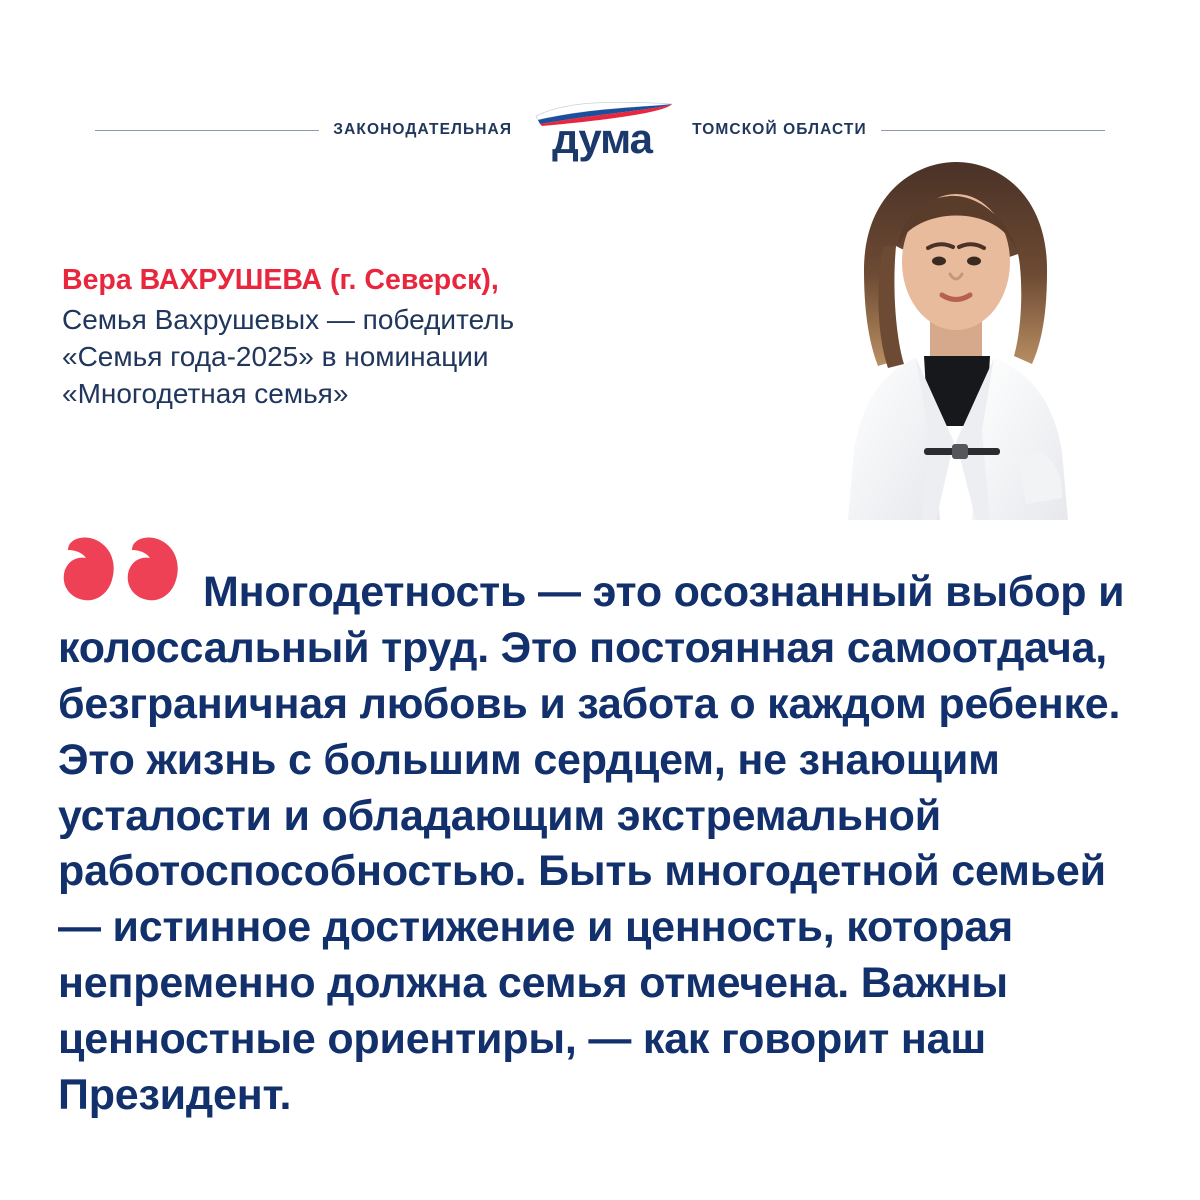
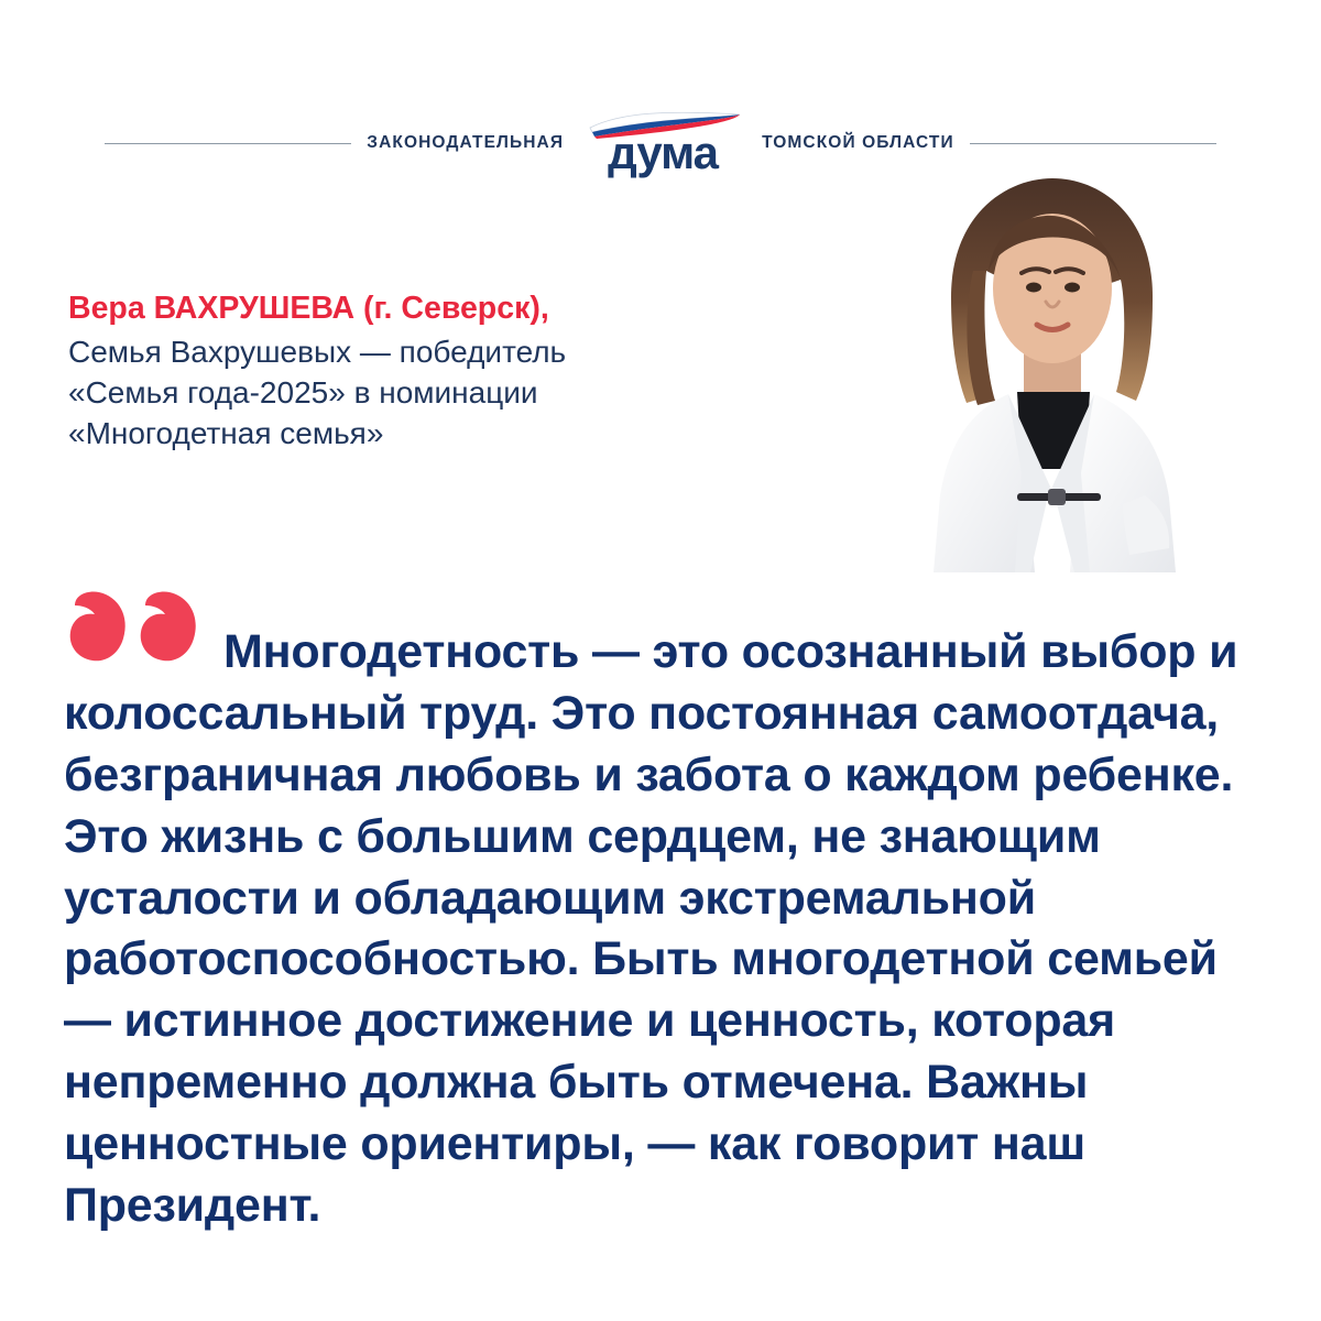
  ЗАКОНОДАТЕЛЬНАЯ
  дума
  ТОМСКОЙ ОБЛАСТИ
  Вера ВАХРУШЕВА (г. Северск),
  Семья Вахрушевых — победитель
  «Семья года-2025» в номинации
  «Многодетная семья»
- Многодетность — это осознанный выбор и колоссальный труд. Это постоянная самоотдача, безграничная любовь и забота о каждом ребенке. Это жизнь с большим сердцем, не знающим усталости и обладающим экстремальной работоспособностью. Быть многодетной семьей — истинное достижение и ценность, которая непременно должна семья отмечена. Важны ценностные ориентиры, — как говорит наш Президент.
+ Многодетность — это осознанный выбор и колоссальный труд. Это постоянная самоотдача, безграничная любовь и забота о каждом ребенке. Это жизнь с большим сердцем, не знающим усталости и обладающим экстремальной работоспособностью. Быть многодетной семьей — истинное достижение и ценность, которая непременно должна быть отмечена. Важны ценностные ориентиры, — как говорит наш Президент.
